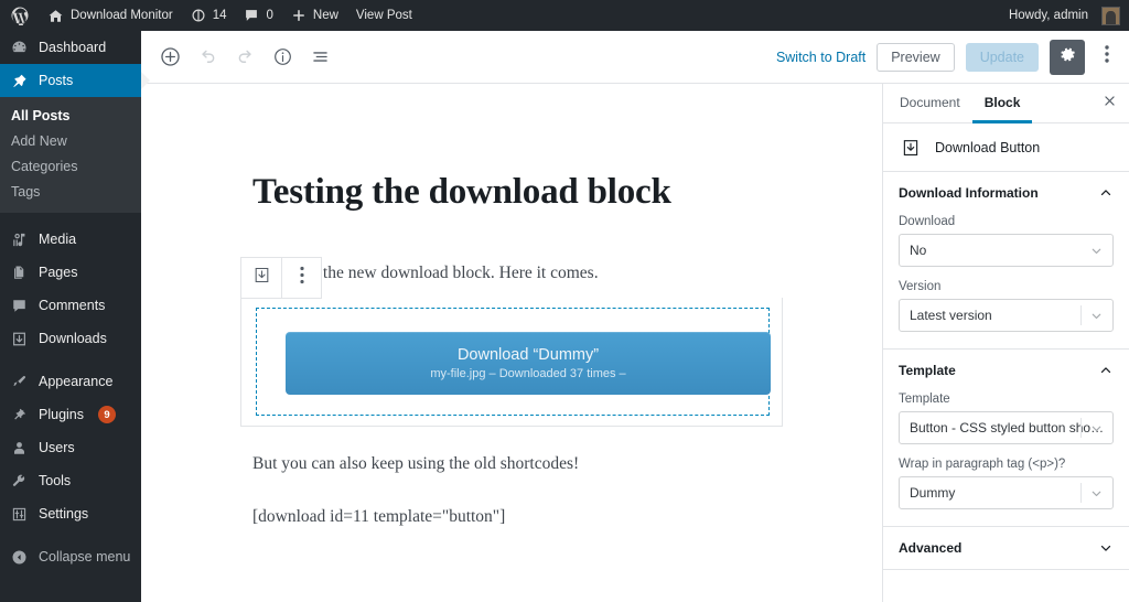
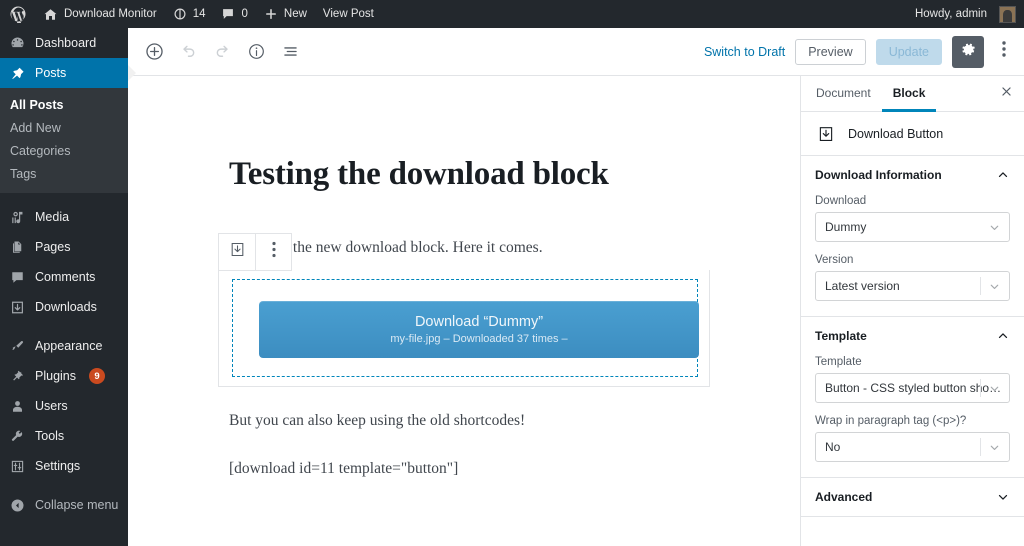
  Download Monitor
  14
  0
  New
  View Post
  Howdy, admin
  Dashboard
  Posts
  All Posts
  Add New
  Categories
  Tags
  Media
  Pages
  Comments
  Downloads
  Appearance
  Plugins
  9
  Users
  Tools
  Settings
  Collapse menu
  Switch to Draft
  Preview
  Update
  Testing the download block
  the new download block. Here it comes.
  Download “Dummy”
  my-file.jpg – Downloaded 37 times –
  But you can also keep using the old shortcodes!
  [download id=11 template="button"]
  Document
  Block
  Download Button
  Download Information
  Download
- No
+ Dummy
  Version
  Latest version
  Template
  Template
  Button - CSS styled button so
  Wrap in paragraph tag (<p>)?
- Dummy
+ No
  Advanced
